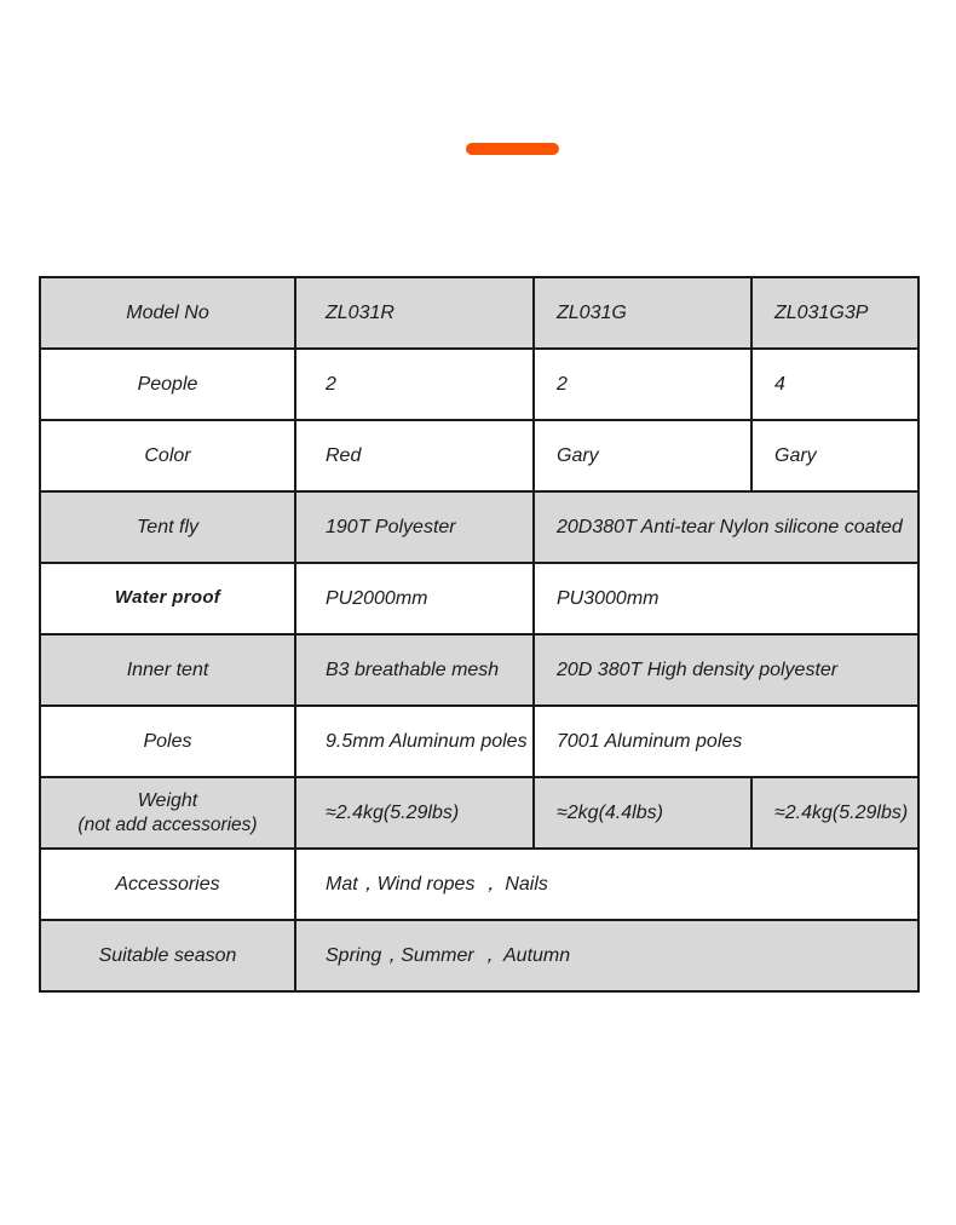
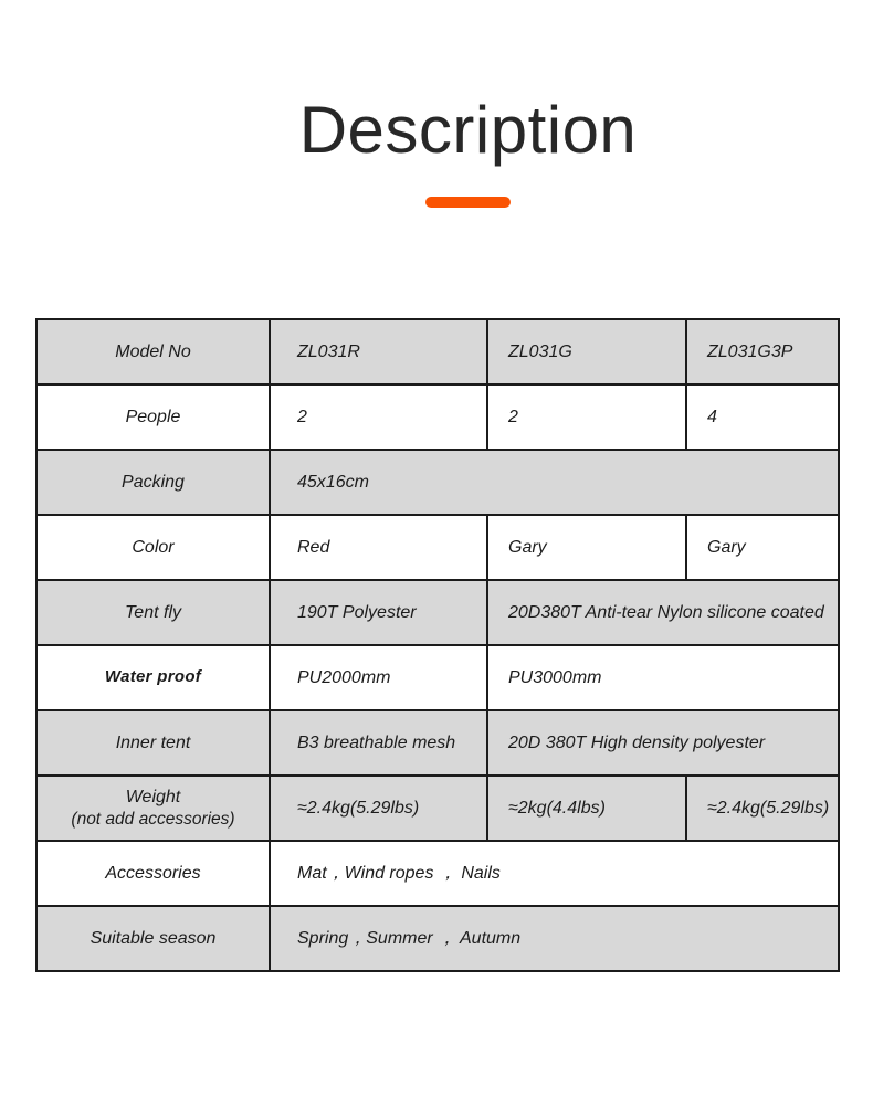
+ Description
  Model No	ZL031R	ZL031G	ZL031G3P
  People	2	2	4
+ Packing	45x16cm
  Color	Red	Gary	Gary
  Tent fly	190T Polyester	20D380T Anti-tear Nylon silicone coated
  Water proof	PU2000mm	PU3000mm
  Inner tent	B3 breathable mesh	20D 380T High density polyester
- Poles	9.5mm Aluminum poles	7001 Aluminum poles
  Weight(not add accessories)	≈2.4kg(5.29lbs)	≈2kg(4.4lbs)	≈2.4kg(5.29lbs)
  Accessories	Mat，Wind ropes ， Nails
  Suitable season	Spring，Summer ， Autumn
